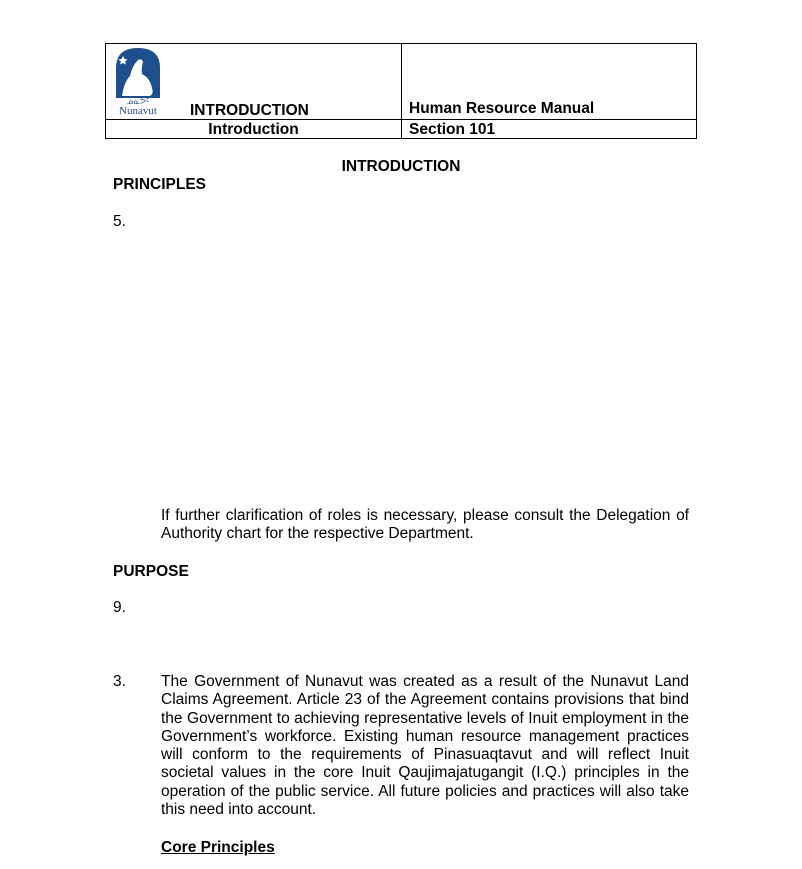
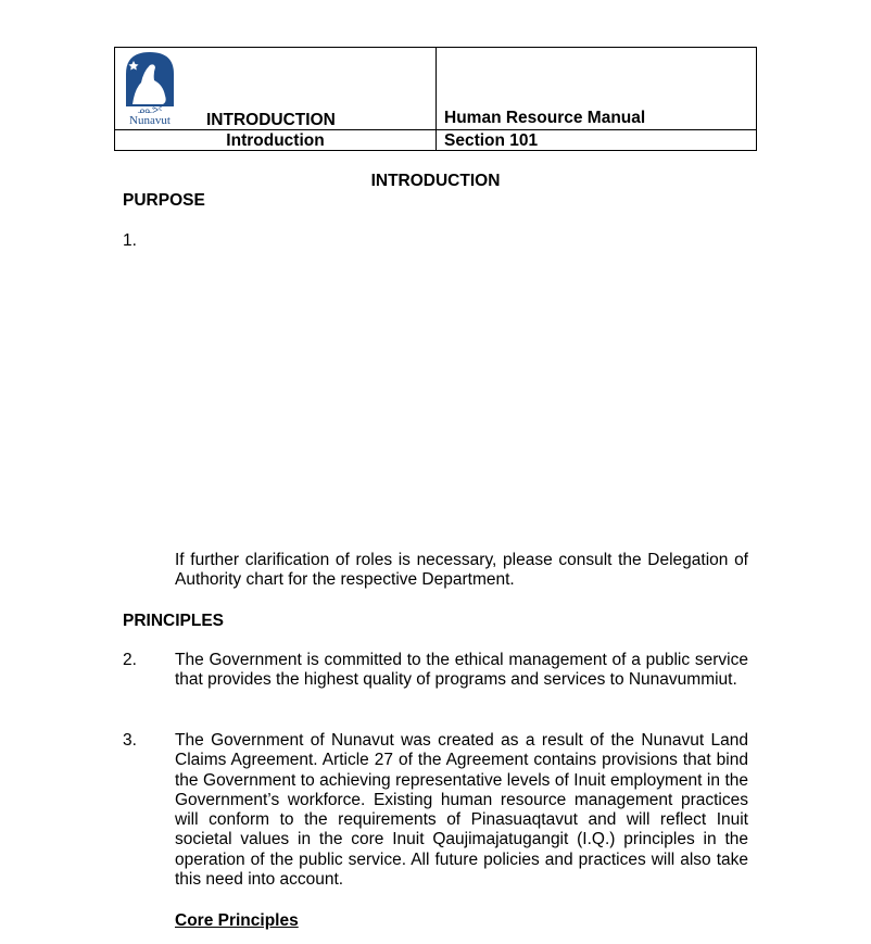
  ᓄᓇᕗᑦ
  Nunavut
  INTRODUCTION
  Introduction
  Human Resource Manual
  Section 101
  INTRODUCTION
- PRINCIPLES
+ PURPOSE
- 5.
+ 1.
  If further clarification of roles is necessary, please consult the Delegation of Authority chart for the respective Department.
- PURPOSE
+ PRINCIPLES
- 9.
+ 2.
+ The Government is committed to the ethical management of a public service that provides the highest quality of programs and services to Nunavummiut.
  3.
- The Government of Nunavut was created as a result of the Nunavut Land Claims Agreement. Article 23 of the Agreement contains provisions that bind the Government to achieving representative levels of Inuit employment in the Government’s workforce. Existing human resource management practices will conform to the requirements of Pinasuaqtavut and will reflect Inuit societal values in the core Inuit Qaujimajatugangit (I.Q.) principles in the operation of the public service. All future policies and practices will also take this need into account.
+ The Government of Nunavut was created as a result of the Nunavut Land Claims Agreement. Article 27 of the Agreement contains provisions that bind the Government to achieving representative levels of Inuit employment in the Government’s workforce. Existing human resource management practices will conform to the requirements of Pinasuaqtavut and will reflect Inuit societal values in the core Inuit Qaujimajatugangit (I.Q.) principles in the operation of the public service. All future policies and practices will also take this need into account.
  Core Principles
